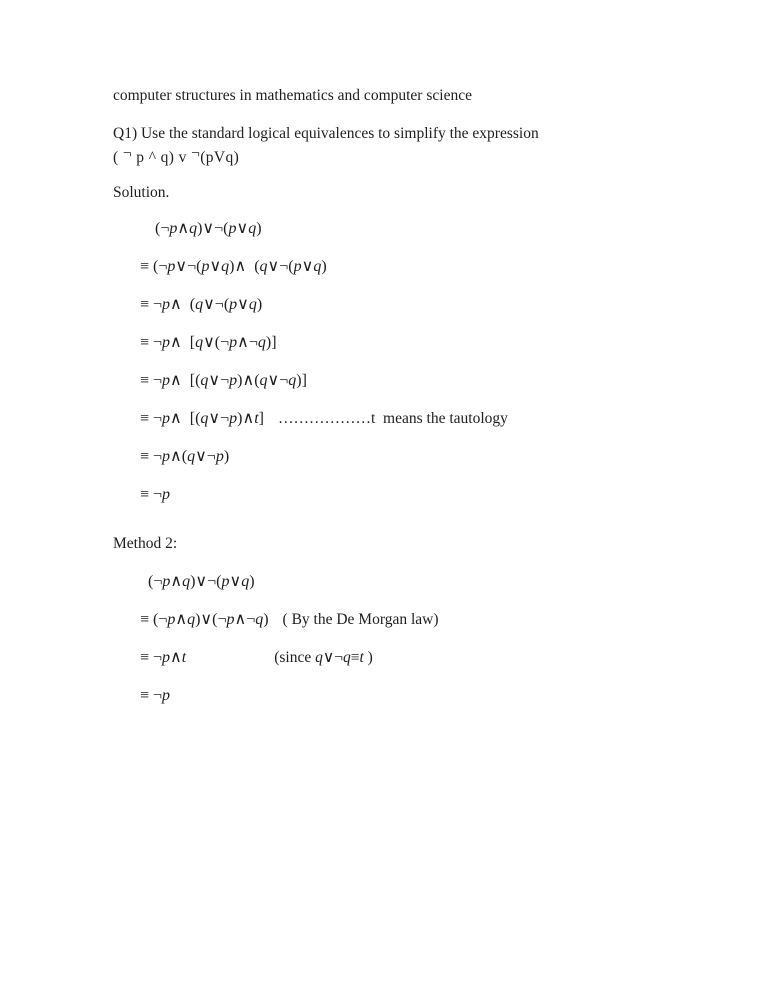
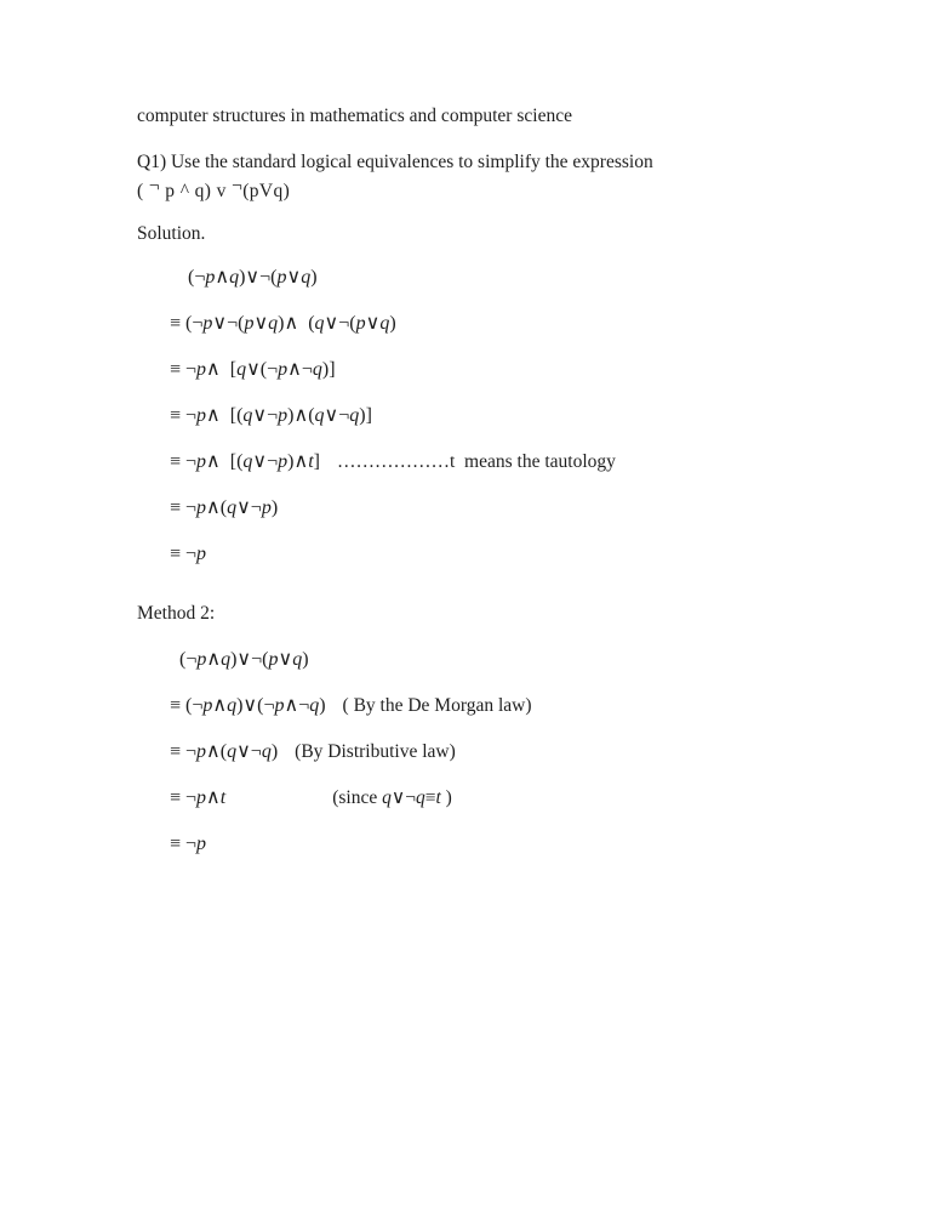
  computer structures in mathematics and computer science
  Q1) Use the standard logical equivalences to simplify the expression
  ( ¬ p ^ q) v ¬(pVq)
  Solution.
  (¬p∧q)∨¬(p∨q)
  ≡ (¬p∨¬(p∨q)∧ (q∨¬(p∨q)
- ≡ ¬p∧ (q∨¬(p∨q)
  ≡ ¬p∧ [q∨(¬p∧¬q)]
  ≡ ¬p∧ [(q∨¬p)∧(q∨¬q)]
  ≡ ¬p∧ [(q∨¬p)∧t] ………………t means the tautology
  ≡ ¬p∧(q∨¬p)
  ≡ ¬p
  Method 2:
  (¬p∧q)∨¬(p∨q)
  ≡ (¬p∧q)∨(¬p∧¬q) ( By the De Morgan law)
+ ≡ ¬p∧(q∨¬q) (By Distributive law)
  ≡ ¬p∧t (since q∨¬q≡t )
  ≡ ¬p
